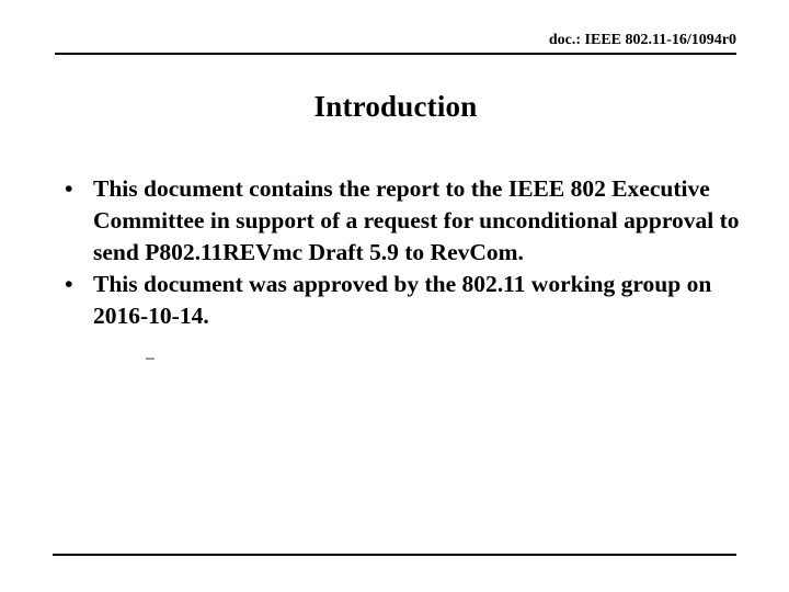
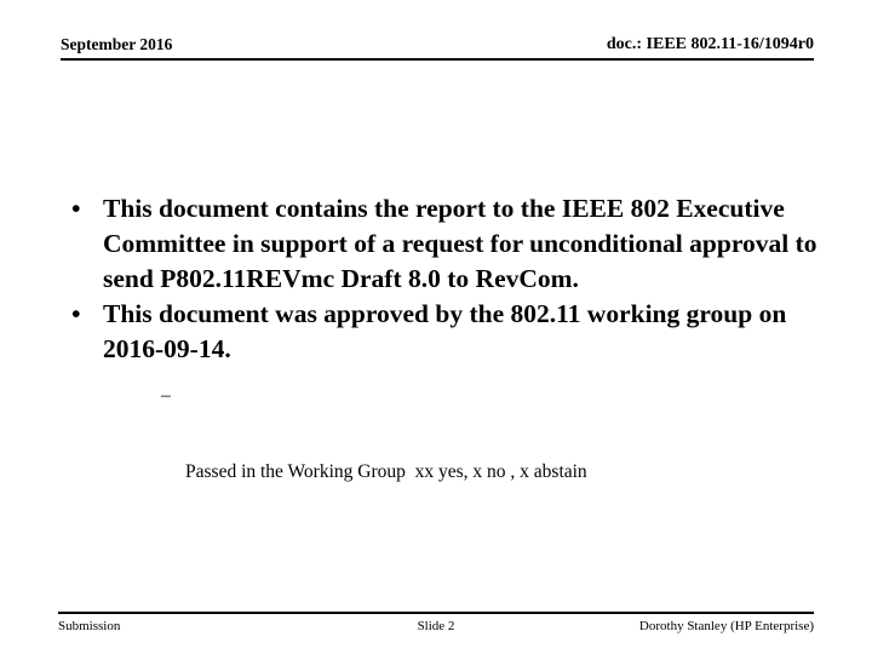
+ September 2016
  doc.: IEEE 802.11-16/1094r0
- Introduction
  •
- This document contains the report to the IEEE 802 Executive Committee in support of a request for unconditional approval to send P802.11REVmc Draft 5.9 to RevCom.
+ This document contains the report to the IEEE 802 Executive Committee in support of a request for unconditional approval to send P802.11REVmc Draft 8.0 to RevCom.
  •
- This document was approved by the 802.11 working group on 2016-10-14.
+ This document was approved by the 802.11 working group on 2016-09-14.
  –
+ Passed in the Working Group xx yes, x no , x abstain
+ Submission
+ Slide 2
+ Dorothy Stanley (HP Enterprise)
